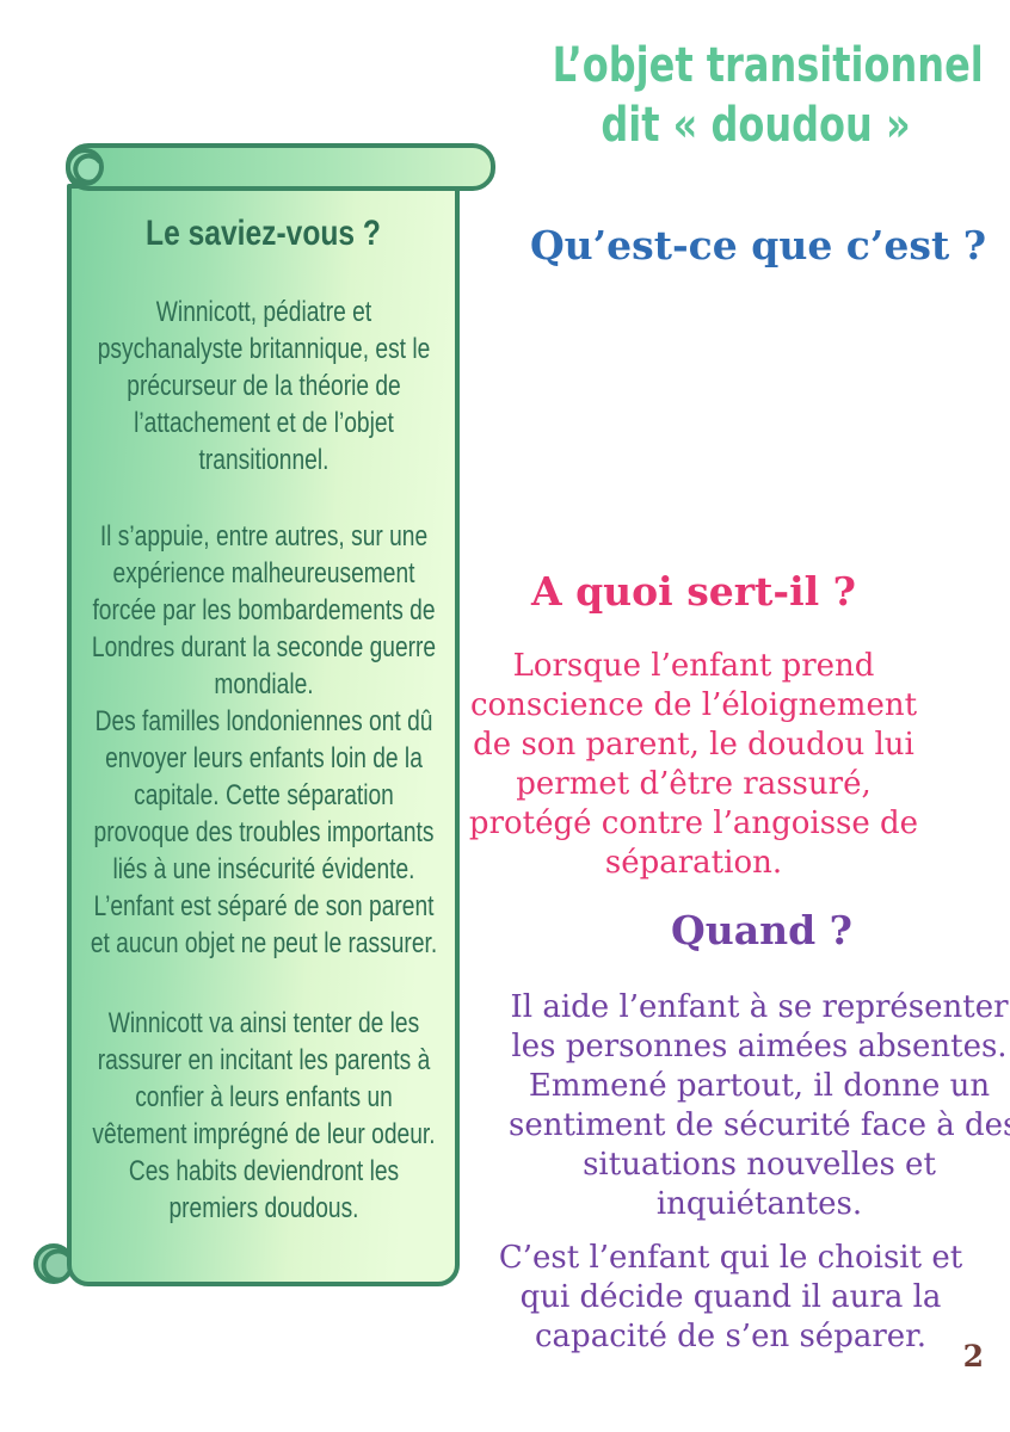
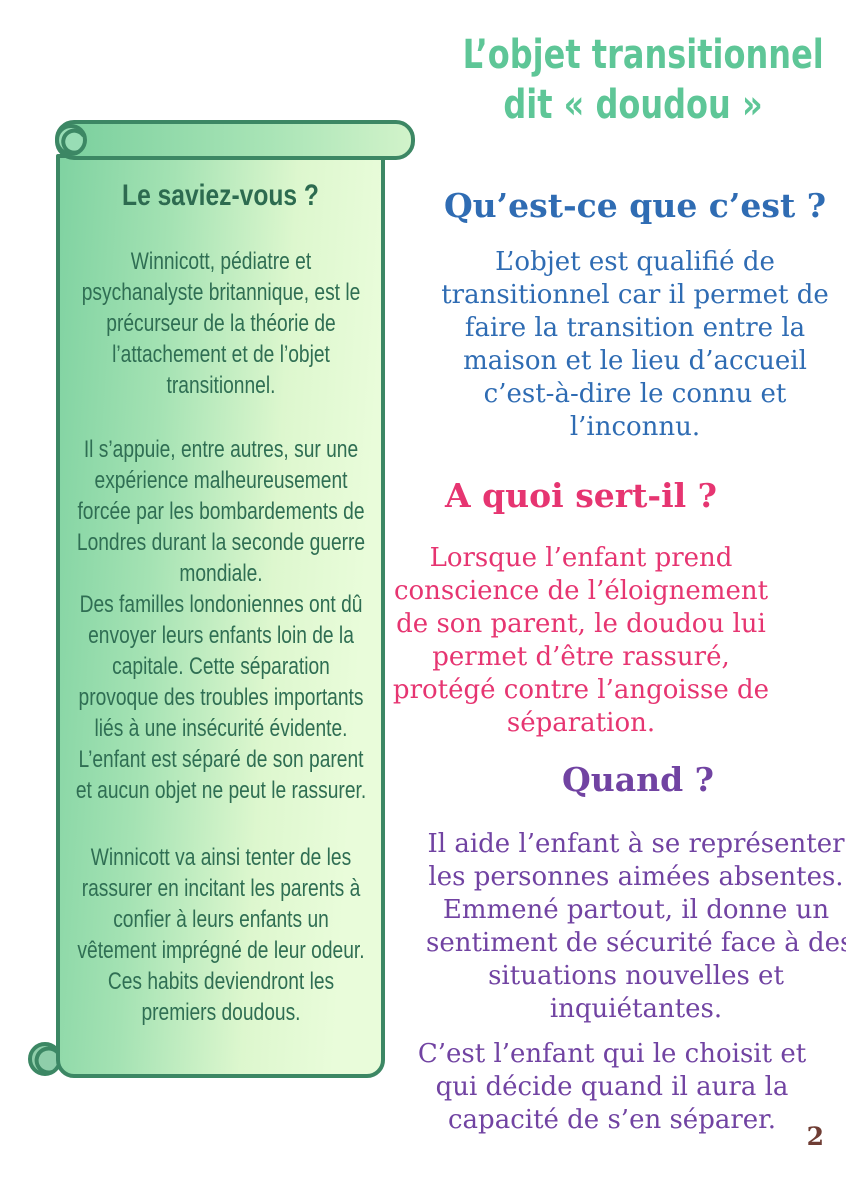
  Le saviez-vous ?
  Winnicott, pédiatre et
  psychanalyste britannique, est le
  précurseur de la théorie de
  l’attachement et de l’objet
  transitionnel.
  Il s’appuie, entre autres, sur une
  expérience malheureusement
  forcée par les bombardements de
  Londres durant la seconde guerre
  mondiale.
  Des familles londoniennes ont dû
  envoyer leurs enfants loin de la
  capitale. Cette séparation
  provoque des troubles importants
  liés à une insécurité évidente.
  L’enfant est séparé de son parent
  et aucun objet ne peut le rassurer.
  Winnicott va ainsi tenter de les
  rassurer en incitant les parents à
  confier à leurs enfants un
  vêtement imprégné de leur odeur.
  Ces habits deviendront les
  premiers doudous.
  L’objet transitionnel
  dit « doudou »
  Qu’est-ce que c’est ?
+ L’objet est qualifié de
+ transitionnel car il permet de
+ faire la transition entre la
+ maison et le lieu d’accueil
+ c’est-à-dire le connu et
+ l’inconnu.
  A quoi sert-il ?
  Lorsque l’enfant prend
  conscience de l’éloignement
  de son parent, le doudou lui
  permet d’être rassuré,
  protégé contre l’angoisse de
  séparation.
  Quand ?
  Il aide l’enfant à se représenter
  les personnes aimées absentes.
  Emmené partout, il donne un
  sentiment de sécurité face à de
  situations nouvelles et
  inquiétantes.
  C’est l’enfant qui le choisit et
  qui décide quand il aura la
  capacité de s’en séparer.
  2
